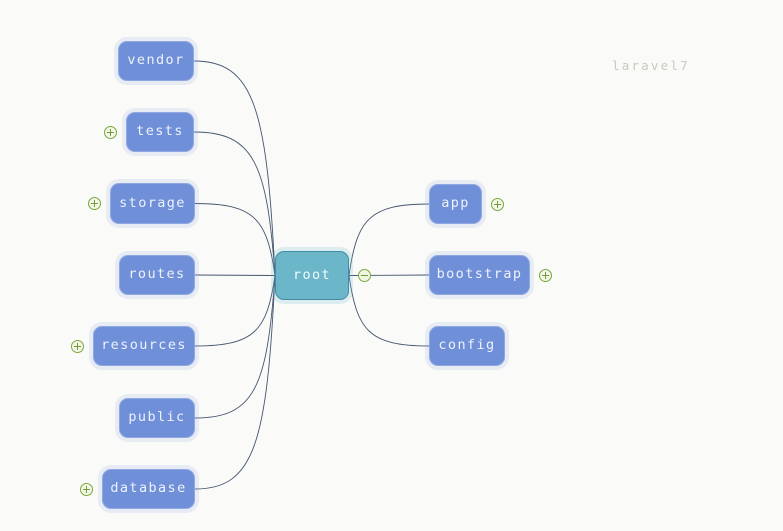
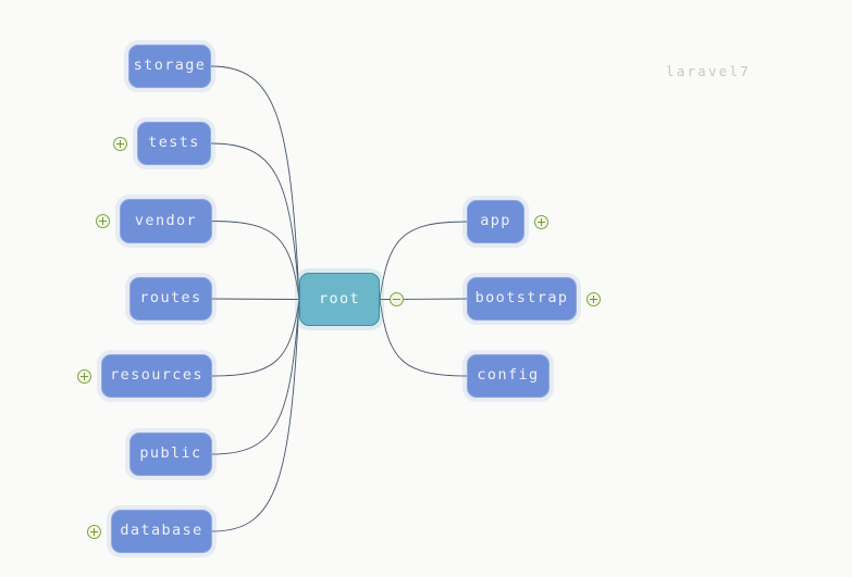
- vendor
+ storage
  tests
- storage
+ vendor
  routes
  resources
  public
  database
  app
  bootstrap
  config
  root
  laravel7
